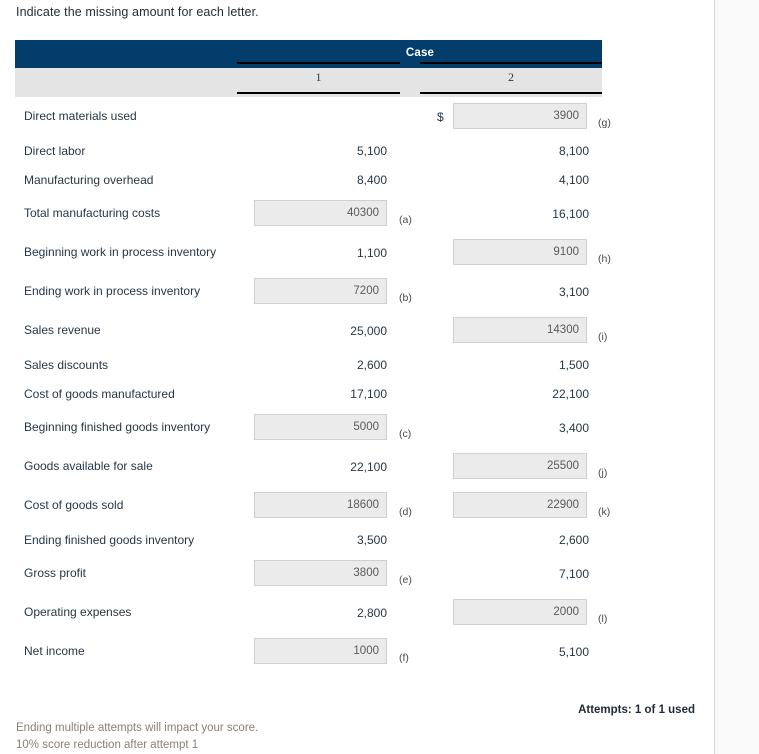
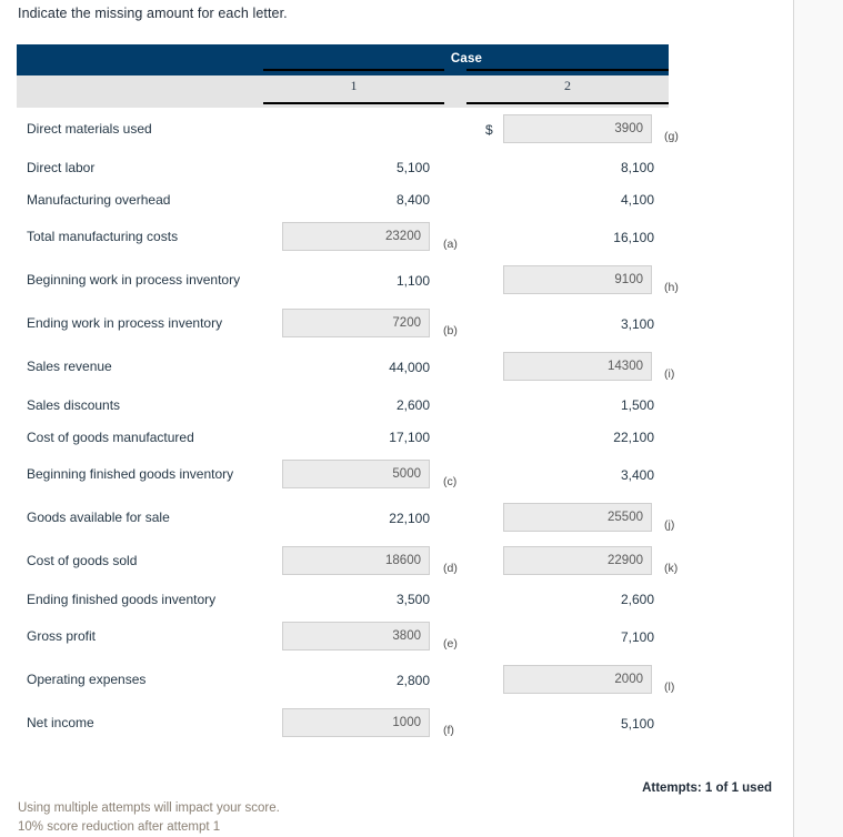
  Indicate the missing amount for each letter.
  Case
  1
  2
  Direct materials used
  $
  3900
  (g)
  Direct labor
  5,100
  8,100
  Manufacturing overhead
  8,400
  4,100
  Total manufacturing costs
- 40300
+ 23200
  (a)
  16,100
  Beginning work in process inventory
  1,100
  9100
  (h)
  Ending work in process inventory
  7200
  (b)
  3,100
  Sales revenue
- 25,000
+ 44,000
  14300
  (i)
  Sales discounts
  2,600
  1,500
  Cost of goods manufactured
  17,100
  22,100
  Beginning finished goods inventory
  5000
  (c)
  3,400
  Goods available for sale
  22,100
  25500
  (j)
  Cost of goods sold
  18600
  (d)
  22900
  (k)
  Ending finished goods inventory
  3,500
  2,600
  Gross profit
  3800
  (e)
  7,100
  Operating expenses
  2,800
  2000
  (l)
  Net income
  1000
  (f)
  5,100
  Attempts: 1 of 1 used
- Ending multiple attempts will impact your score.
+ Using multiple attempts will impact your score.
  10% score reduction after attempt 1
